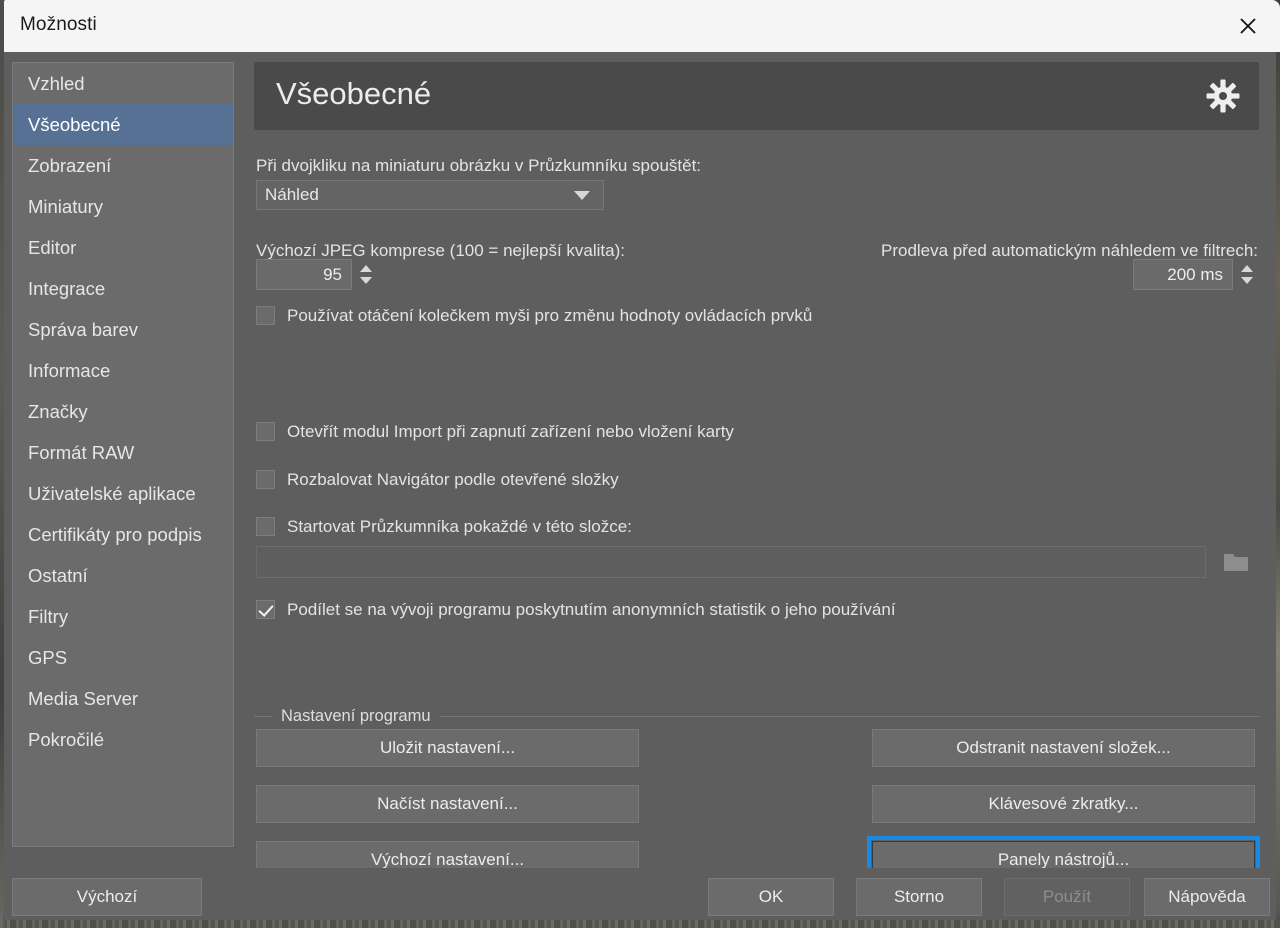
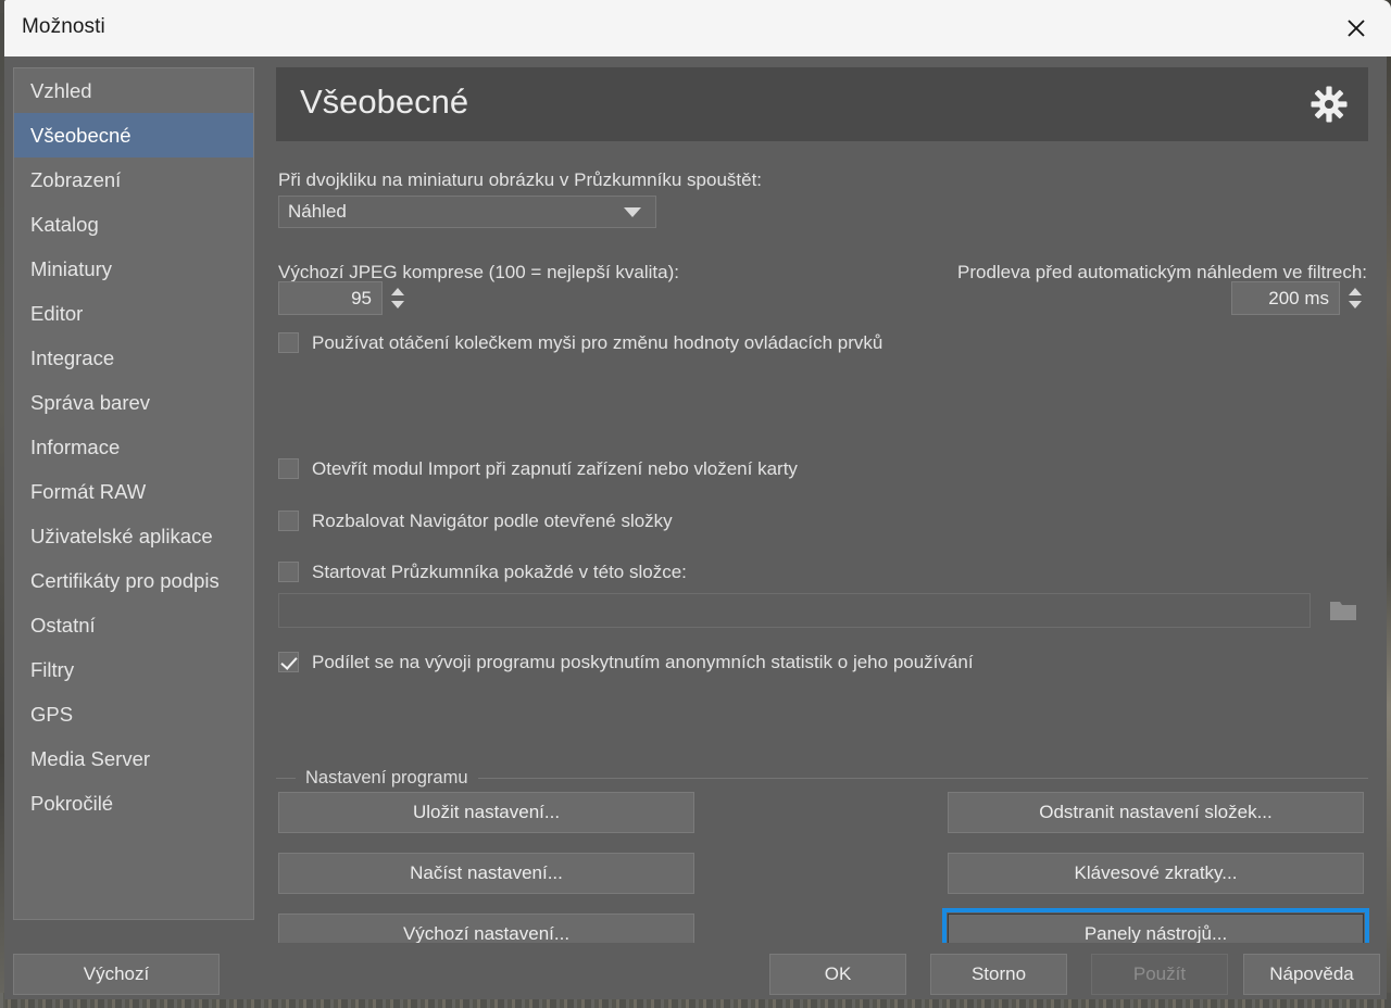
  Možnosti
  Vzhled
  Všeobecné
  Zobrazení
+ Katalog
  Miniatury
  Editor
  Integrace
  Správa barev
  Informace
- Značky
  Formát RAW
  Uživatelské aplikace
  Certifikáty pro podpis
  Ostatní
  Filtry
  GPS
  Media Server
  Pokročilé
  Všeobecné
  Při dvojkliku na miniaturu obrázku v Průzkumníku spouštět:
  Náhled
  Výchozí JPEG komprese (100 = nejlepší kvalita):
  95
  Prodleva před automatickým náhledem ve filtrech:
  200 ms
  Používat otáčení kolečkem myši pro změnu hodnoty ovládacích prvků
  Otevřít modul Import při zapnutí zařízení nebo vložení karty
  Rozbalovat Navigátor podle otevřené složky
  Startovat Průzkumníka pokaždé v této složce:
  Podílet se na vývoji programu poskytnutím anonymních statistik o jeho používání
  Nastavení programu
  Uložit nastavení...
  Načíst nastavení...
  Výchozí nastavení...
  Odstranit nastavení složek...
  Klávesové zkratky...
  Panely nástrojů...
  Výchozí
  OK
  Storno
  Použít
  Nápověda
